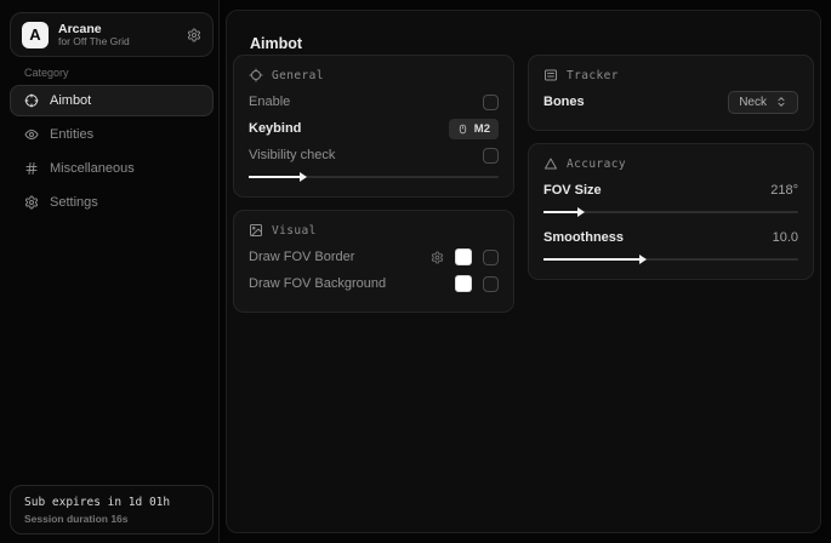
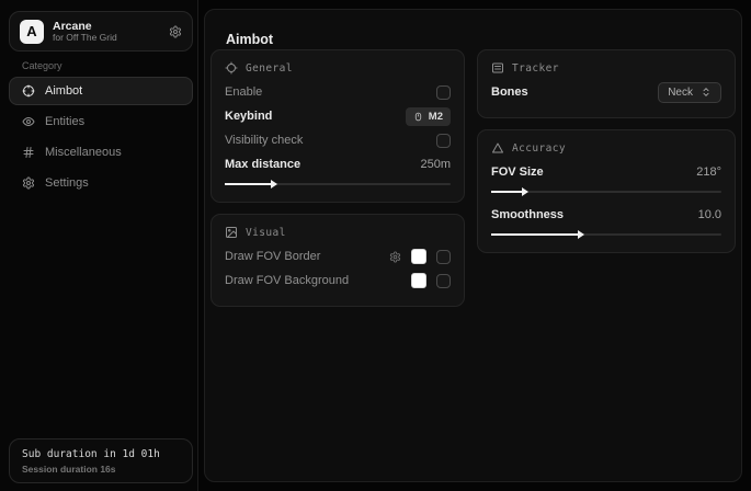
  A
  Arcane
  for Off The Grid
  Category
  Aimbot
  Entities
  Miscellaneous
  Settings
- Sub expires in 1d 01h
+ Sub duration in 1d 01h
  Session duration 16s
  Aimbot
  General
  Enable
  Keybind
  M2
  Visibility check
+ Max distance
+ 250m
  Visual
  Draw FOV Border
  Draw FOV Background
  Tracker
  Bones
  Neck
  Accuracy
  FOV Size
  218°
  Smoothness
  10.0
